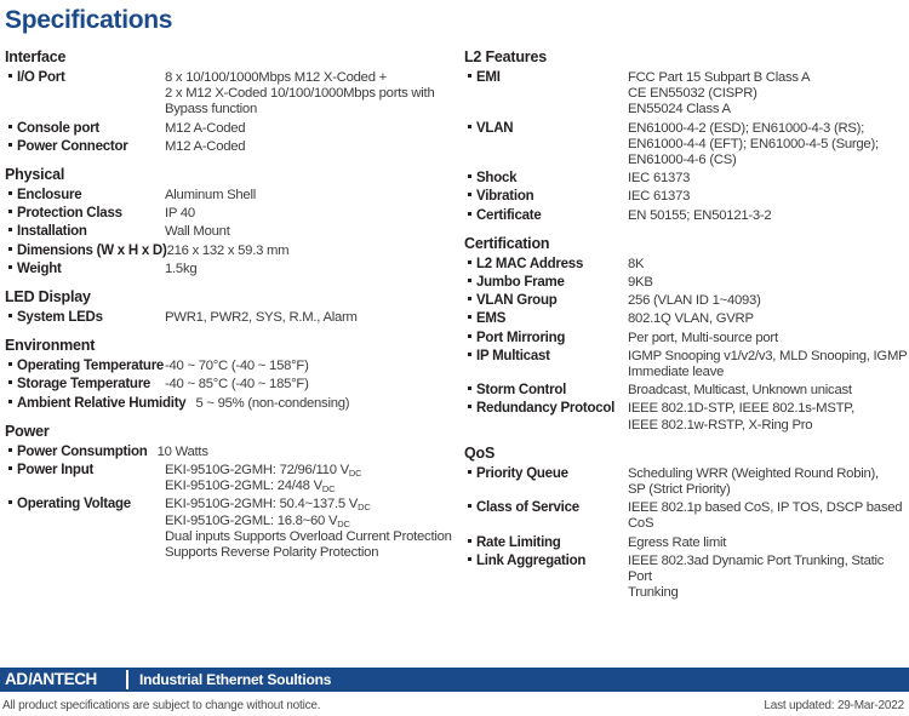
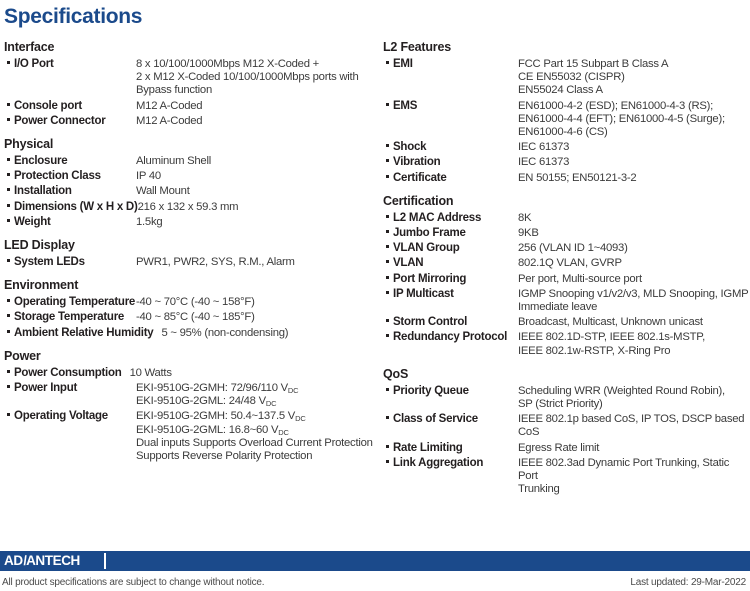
  Specifications
  Interface
  I/O Port
  8 x 10/100/1000Mbps M12 X-Coded +
  2 x M12 X-Coded 10/100/1000Mbps ports with
  Bypass function
  Console port
  M12 A-Coded
  Power Connector
  M12 A-Coded
  Physical
  Enclosure
  Aluminum Shell
  Protection Class
  IP 40
  Installation
  Wall Mount
  Dimensions (W x H x D)
  216 x 132 x 59.3 mm
  Weight
  1.5kg
  LED Display
  System LEDs
  PWR1, PWR2, SYS, R.M., Alarm
  Environment
  Operating Temperature
  -40 ~ 70°C (-40 ~ 158°F)
  Storage Temperature
  -40 ~ 85°C (-40 ~ 185°F)
  Ambient Relative Humidity
  5 ~ 95% (non-condensing)
  Power
  Power Consumption
  10 Watts
  Power Input
  EKI-9510G-2GMH: 72/96/110 VDC
  EKI-9510G-2GML: 24/48 VDC
  Operating Voltage
  EKI-9510G-2GMH: 50.4~137.5 VDC
  EKI-9510G-2GML: 16.8~60 VDC
  Dual inputs Supports Overload Current Protection
  Supports Reverse Polarity Protection
  L2 Features
  EMI
  FCC Part 15 Subpart B Class A
  CE EN55032 (CISPR)
  EN55024 Class A
- VLAN
+ EMS
  EN61000-4-2 (ESD); EN61000-4-3 (RS);
  EN61000-4-4 (EFT); EN61000-4-5 (Surge);
  EN61000-4-6 (CS)
  Shock
  IEC 61373
  Vibration
  IEC 61373
  Certificate
  EN 50155; EN50121-3-2
  Certification
  L2 MAC Address
  8K
  Jumbo Frame
  9KB
  VLAN Group
  256 (VLAN ID 1~4093)
- EMS
+ VLAN
  802.1Q VLAN, GVRP
  Port Mirroring
  Per port, Multi-source port
  IP Multicast
  IGMP Snooping v1/v2/v3, MLD Snooping, IGMP
  Immediate leave
  Storm Control
  Broadcast, Multicast, Unknown unicast
  Redundancy Protocol
  IEEE 802.1D-STP, IEEE 802.1s-MSTP,
  IEEE 802.1w-RSTP, X-Ring Pro
  QoS
  Priority Queue
  Scheduling WRR (Weighted Round Robin),
  SP (Strict Priority)
  Class of Service
  IEEE 802.1p based CoS, IP TOS, DSCP based CoS
  Rate Limiting
  Egress Rate limit
  Link Aggregation
  IEEE 802.3ad Dynamic Port Trunking, Static Port
  Trunking
- Industrial Ethernet Soultions
  All product specifications are subject to change without notice.
  Last updated: 29-Mar-2022
